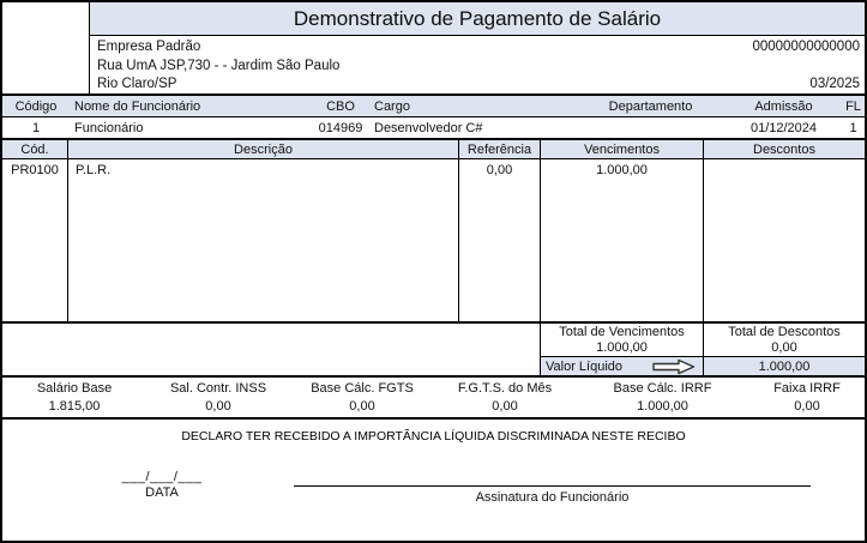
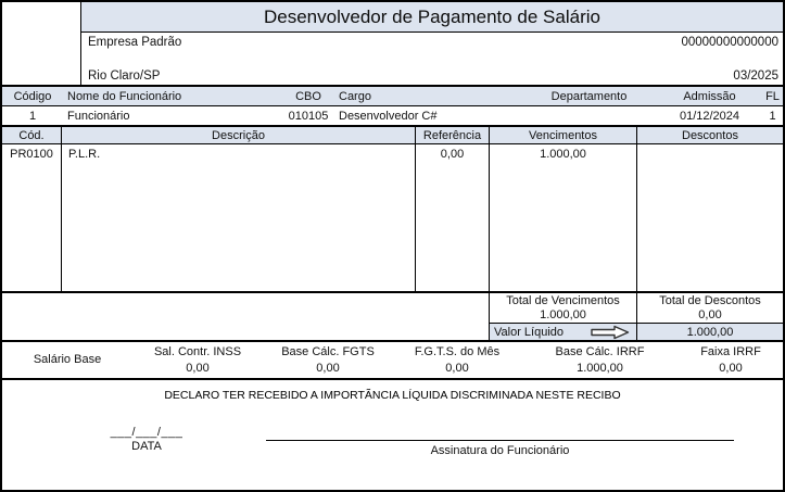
- Demonstrativo de Pagamento de Salário
+ Desenvolvedor de Pagamento de Salário
  Empresa Padrão
  00000000000000
- Rua UmA JSP,730 - - Jardim São Paulo
  Rio Claro/SP
  03/2025
  Código
  Nome do Funcionário
  CBO
  Cargo
  Departamento
  Admissão
  FL
  1
  Funcionário
- 014969
+ 010105
  Desenvolvedor C#
  01/12/2024
  1
  Cód.
  Descrição
  Referência
  Vencimentos
  Descontos
  PR0100
  P.L.R.
  0,00
  1.000,00
  Total de Vencimentos
  1.000,00
  Valor Líquido
  Total de Descontos
  0,00
  1.000,00
  Salário Base
- 1.815,00
  Sal. Contr. INSS
  0,00
  Base Cálc. FGTS
  0,00
  F.G.T.S. do Mês
  0,00
  Base Cálc. IRRF
  1.000,00
  Faixa IRRF
  0,00
  DECLARO TER RECEBIDO A IMPORTÃNCIA LÍQUIDA DISCRIMINADA NESTE RECIBO
  ___/___/___
  DATA
  Assinatura do Funcionário
